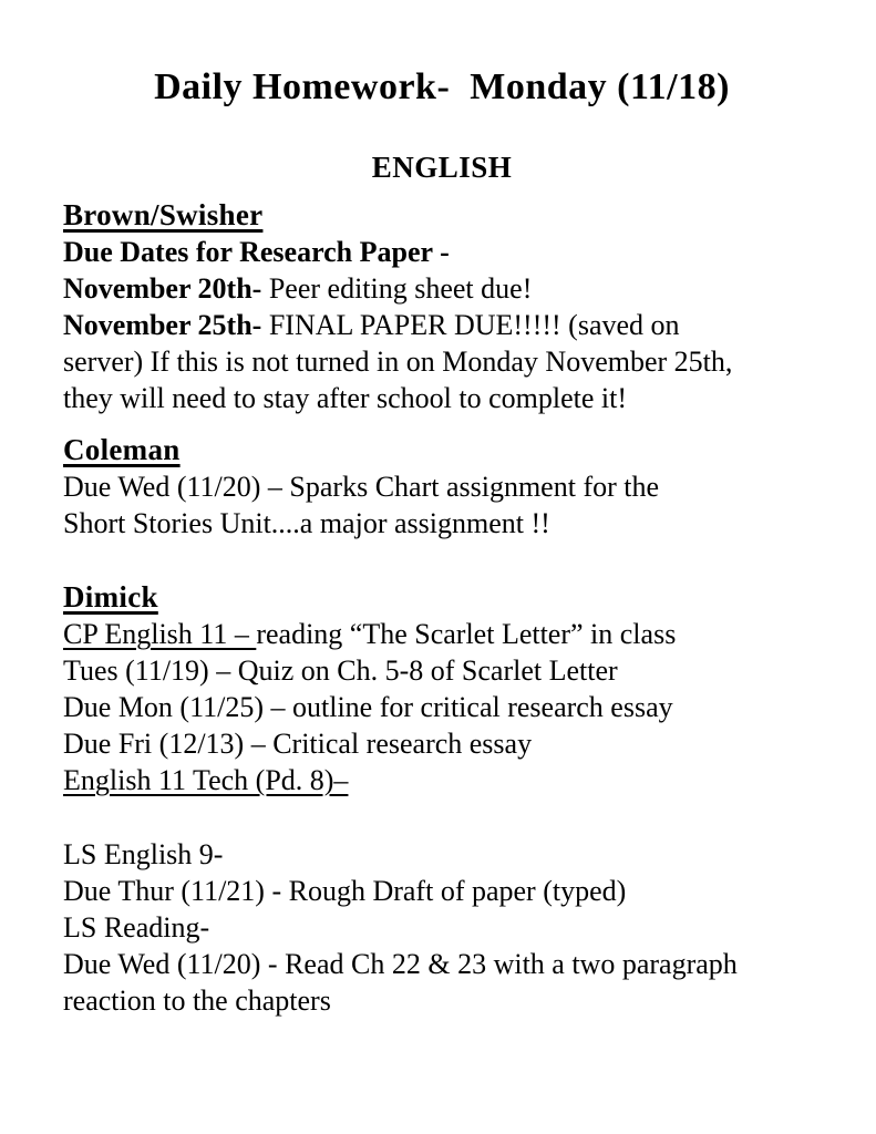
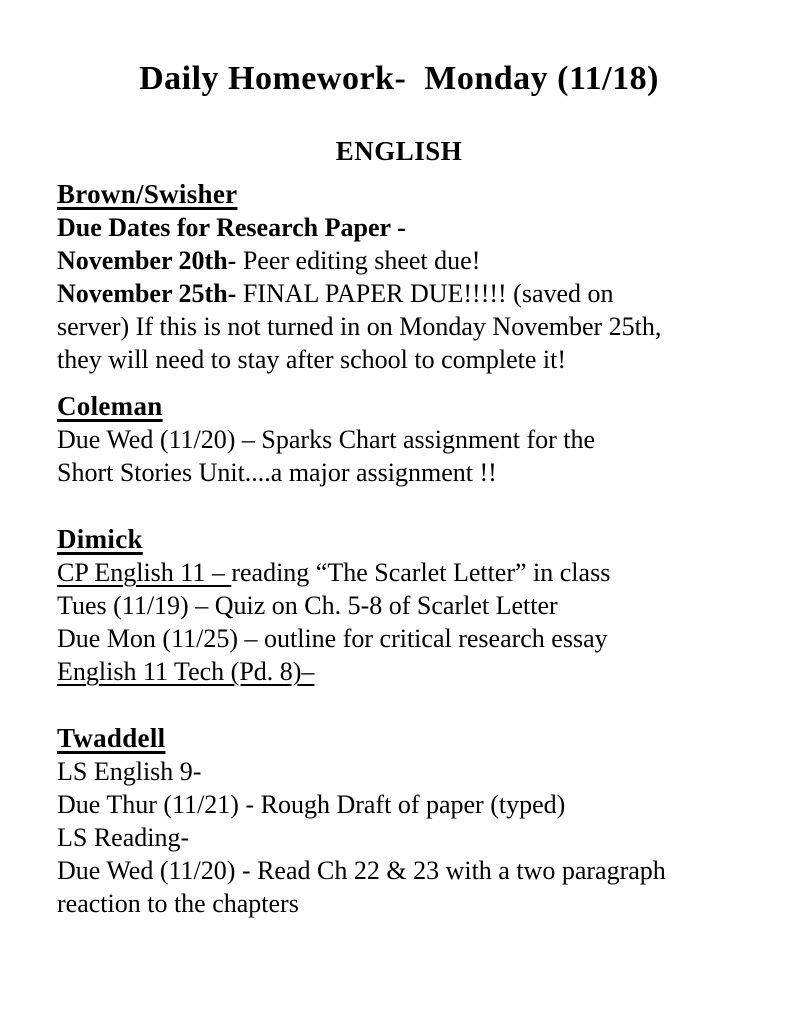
  Daily Homework- Monday (11/18)
  ENGLISH
  Brown/Swisher
  Due Dates for Research Paper -
  November 20th- Peer editing sheet due!
  November 25th- FINAL PAPER DUE!!!!! (saved on
  server) If this is not turned in on Monday November 25th,
  they will need to stay after school to complete it!
  Coleman
  Due Wed (11/20) – Sparks Chart assignment for the
  Short Stories Unit....a major assignment !!
  Dimick
  CP English 11 – reading “The Scarlet Letter” in class
  Tues (11/19) – Quiz on Ch. 5-8 of Scarlet Letter
  Due Mon (11/25) – outline for critical research essay
- Due Fri (12/13) – Critical research essay
  English 11 Tech (Pd. 8)–
+ Twaddell
  LS English 9-
  Due Thur (11/21) - Rough Draft of paper (typed)
  LS Reading-
  Due Wed (11/20) - Read Ch 22 & 23 with a two paragraph
  reaction to the chapters
